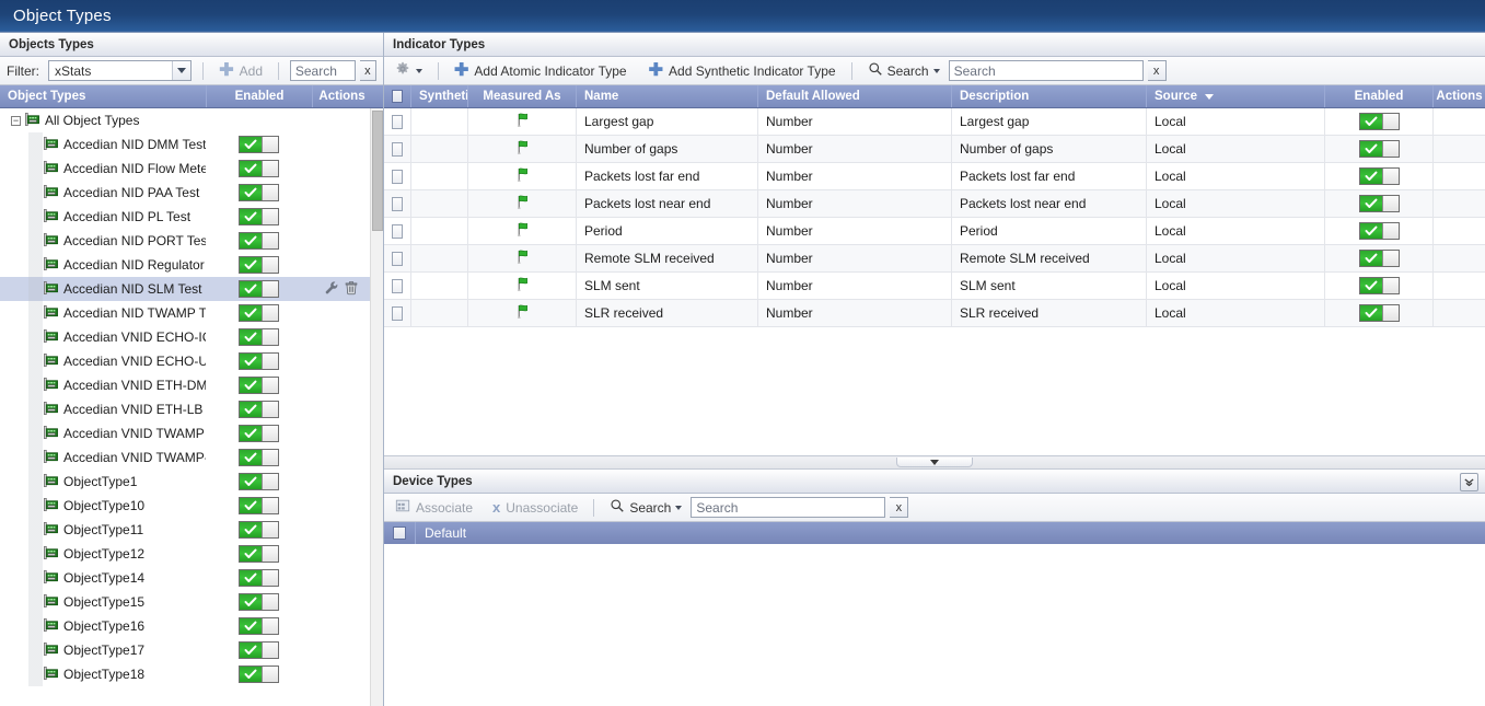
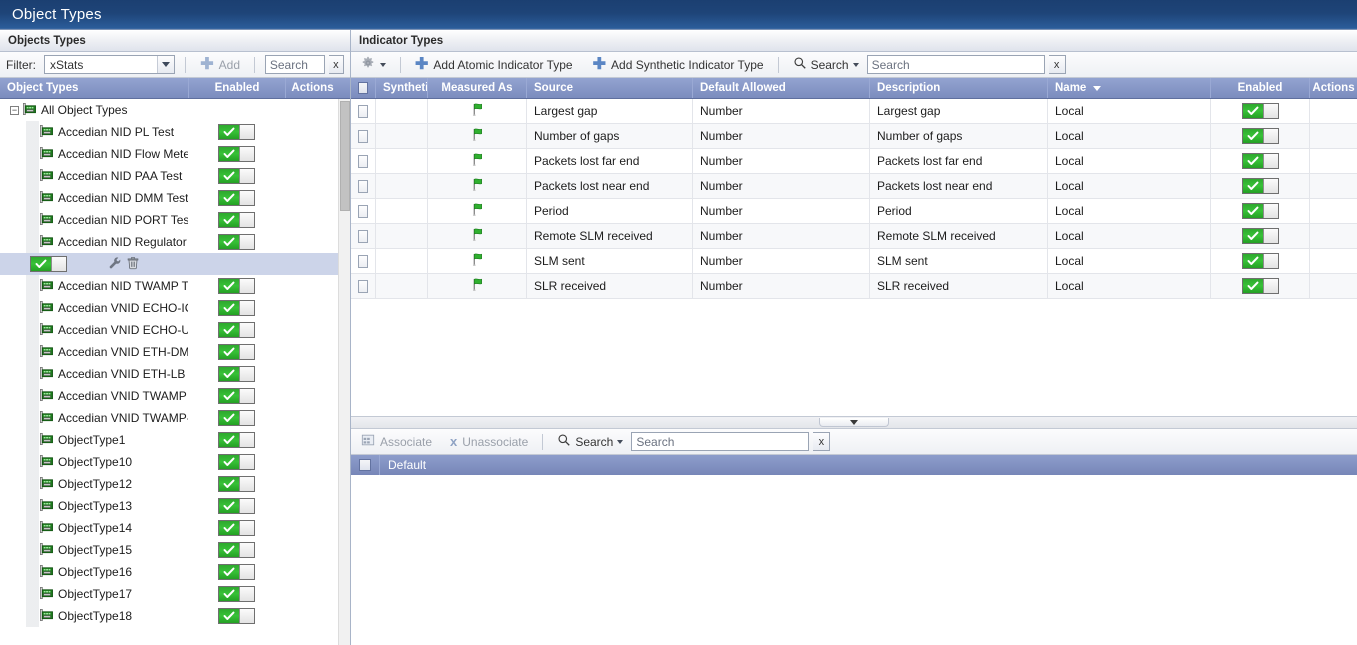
  Object Types
  Objects Types
  Filter:
  xStats
  ✚
  Add
  Search
  x
  Object Types
  Enabled
  Actions
  −
  All Object Types
- Accedian NID DMM Test
+ Accedian NID PL Test
  Accedian NID Flow Mete
  Accedian NID PAA Test
- Accedian NID PL Test
+ Accedian NID DMM Test
  Accedian NID PORT Tes
  Accedian NID Regulator
- Accedian NID SLM Test
  Accedian NID TWAMP T
  Accedian VNID ECHO-I
  Accedian VNID ECHO-U
  Accedian VNID ETH-DM
  Accedian VNID ETH-LB
  Accedian VNID TWAMP
  Accedian VNID TWAMP
  ObjectType1
  ObjectType10
- ObjectType11
  ObjectType12
+ ObjectType13
  ObjectType14
  ObjectType15
  ObjectType16
  ObjectType17
  ObjectType18
  Indicator Types
  ✚
  Add Atomic Indicator Type
  ✚
  Add Synthetic Indicator Type
  Search
  Search
  x
  Syntheti
  Measured As
- Name
+ Source
  Default Allowed
  Description
- Source
+ Name
  Enabled
  Actions
  Largest gap
  Number
  Largest gap
  Local
  Number of gaps
  Number
  Number of gaps
  Local
  Packets lost far end
  Number
  Packets lost far end
  Local
  Packets lost near end
  Number
  Packets lost near end
  Local
  Period
  Number
  Period
  Local
  Remote SLM received
  Number
  Remote SLM received
  Local
  SLM sent
  Number
  SLM sent
  Local
  SLR received
  Number
  SLR received
  Local
- Device Types
  Associate
  x
  Unassociate
  Search
  Search
  x
  Default
